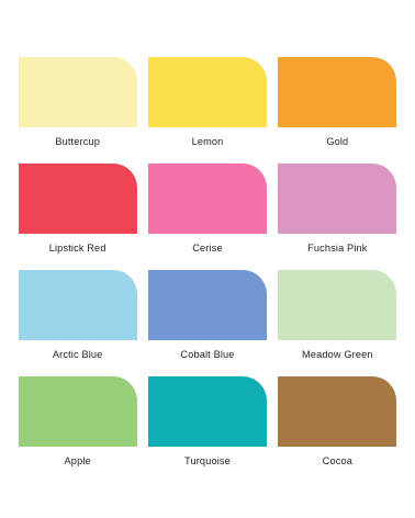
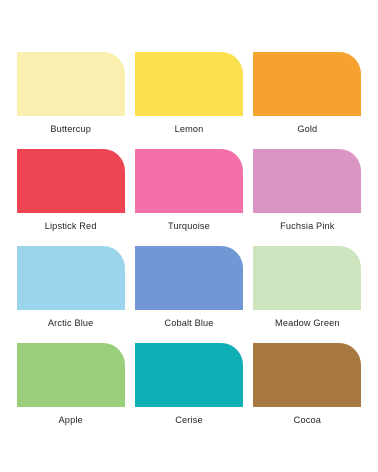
  Buttercup
  Lemon
  Gold
  Lipstick Red
- Cerise
+ Turquoise
  Fuchsia Pink
  Arctic Blue
  Cobalt Blue
  Meadow Green
  Apple
- Turquoise
+ Cerise
  Cocoa
